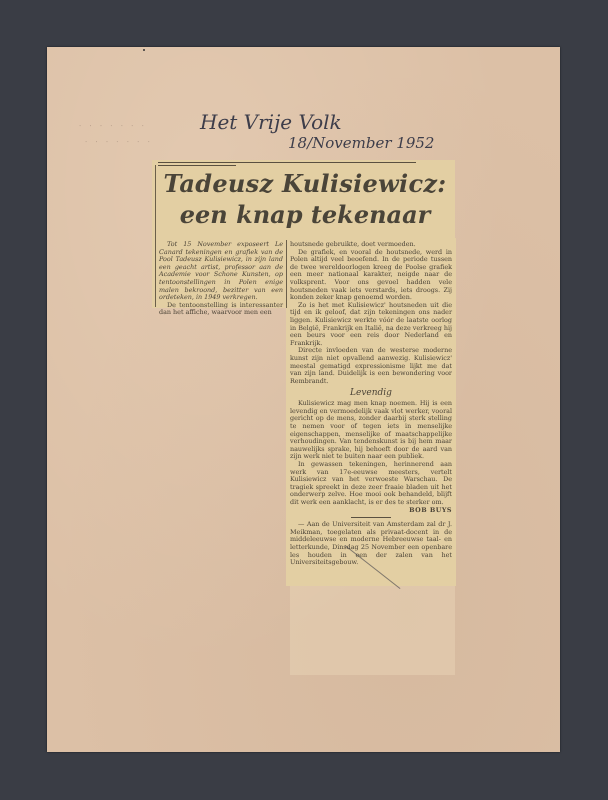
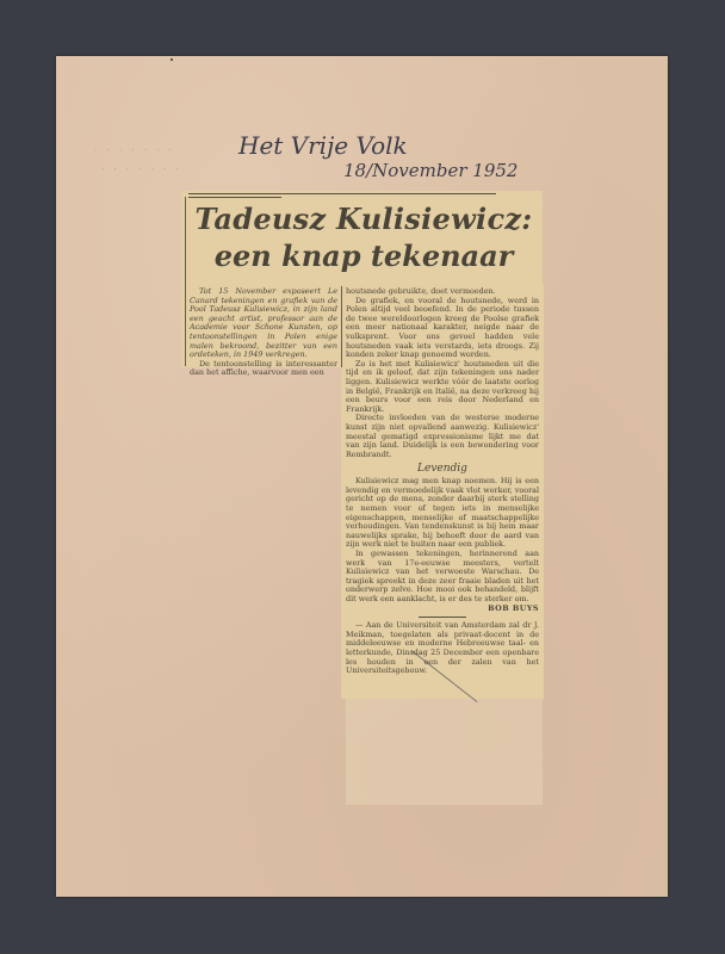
  · · · · · · ·
  · · · · · · ·
  Het Vrije Volk
  18/November 1952
  Tadeusz Kulisiewicz:
  een knap tekenaar
  Tot 15 November exposeert Le Canard tekeningen en grafiek van de Pool Tadeusz Kulisiewicz, in zijn land een geacht artist, professor aan de Academie voor Schone Kunsten, op tentoonstellingen in Polen enige malen bekroond, bezitter van een ordeteken, in 1949 verkregen.
  De tentoonstelling is interessanter dan het affiche, waarvoor men een
  houtsnede gebruikte, doet vermoeden.
  De grafiek, en vooral de houtsnede, werd in Polen altijd veel beoefend. In de periode tussen de twee wereldoorlogen kreeg de Poolse grafiek een meer nationaal karakter, neigde naar de volksprent. Voor ons gevoel hadden vele houtsneden vaak iets verstards, iets droogs. Zij konden zeker knap genoemd worden.
  Zo is het met Kulisiewicz' houtsneden uit die tijd en ik geloof, dat zijn tekeningen ons nader liggen. Kulisiewicz werkte vóór de laatste oorlog in België, Frankrijk en Italië, na deze verkreeg hij een beurs voor een reis door Nederland en Frankrijk.
  Directe invloeden van de westerse moderne kunst zijn niet opvallend aanwezig. Kulisiewicz' meestal gematigd expressionisme lijkt me dat van zijn land. Duidelijk is een bewondering voor Rembrandt.
  Levendig
  Kulisiewicz mag men knap noemen. Hij is een levendig en vermoedelijk vaak vlot werker, vooral gericht op de mens, zonder daarbij sterk stelling te nemen voor of tegen iets in menselijke eigenschappen, menselijke of maatschappelijke verhoudingen. Van tendenskunst is bij hem maar nauwelijks sprake, hij behoeft door de aard van zijn werk niet te buiten naar een publiek.
  In gewassen tekeningen, herinnerend aan werk van 17e-eeuwse meesters, vertelt Kulisiewicz van het verwoeste Warschau. De tragiek spreekt in deze zeer fraaie bladen uit het onderwerp zelve. Hoe mooi ook behandeld, blijft dit werk een aanklacht, is er des te sterker om.
  BOB BUYS
- — Aan de Universiteit van Amsterdam zal dr J. Meikman, toegelaten als privaat-docent in de middeleeuwse en moderne Hebreeuwse taal- en letterkunde, Dinsdag 25 November een openbare les houden in een der zalen van het Universiteitsgebouw.
+ — Aan de Universiteit van Amsterdam zal dr J. Meikman, toegelaten als privaat-docent in de middeleeuwse en moderne Hebreeuwse taal- en letterkunde, Dinsdag 25 December een openbare les houden in een der zalen van het Universiteitsgebouw.
